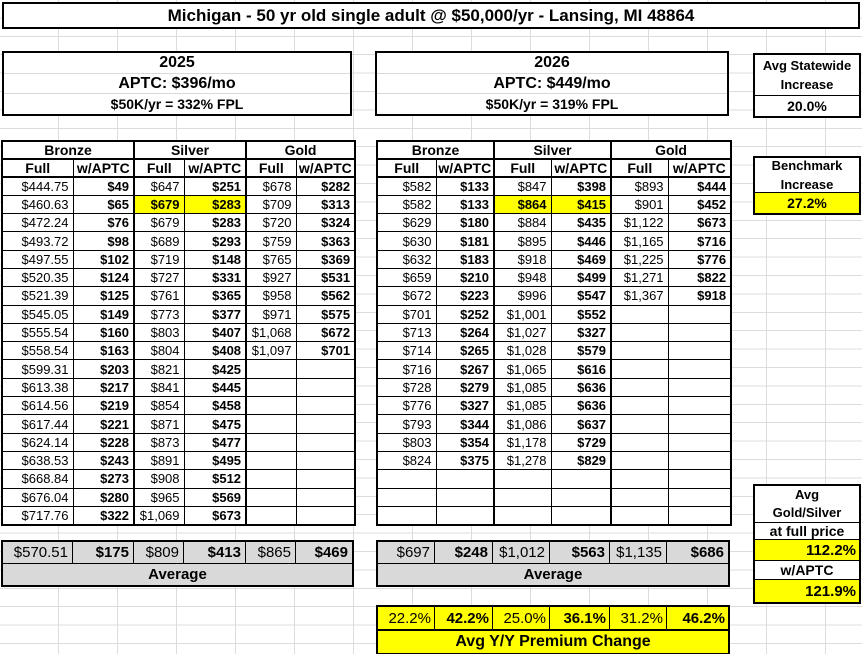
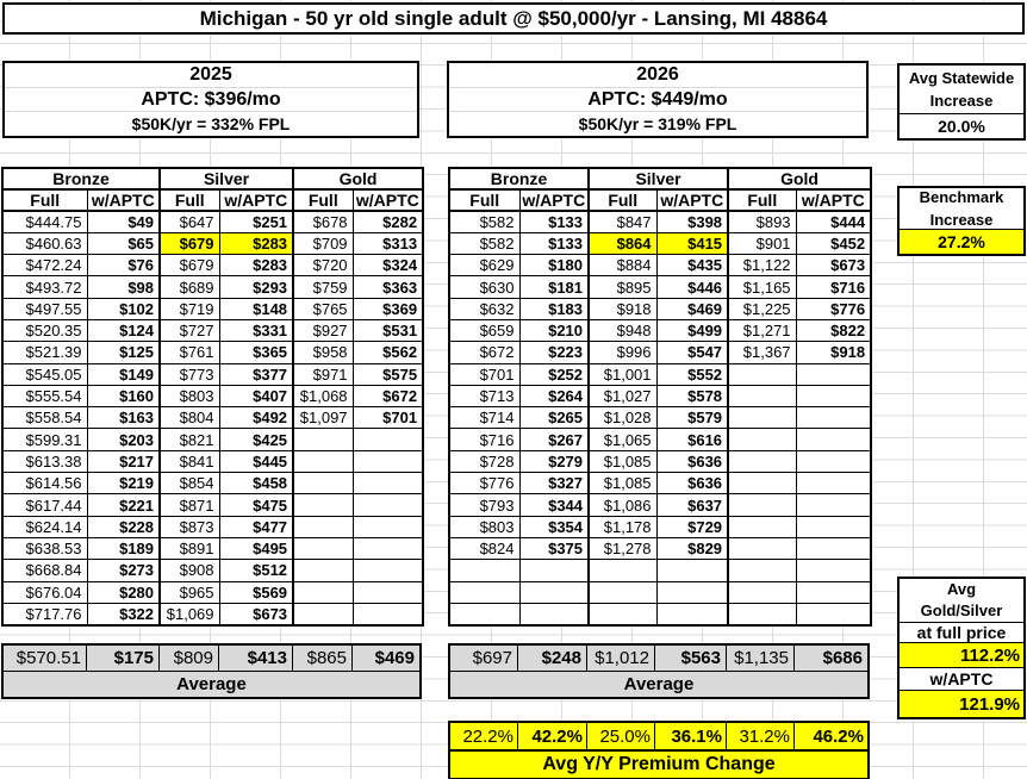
  Michigan - 50 yr old single adult @ $50,000/yr - Lansing, MI 48864
  2025
  APTC: $396/mo
  $50K/yr = 332% FPL
  2026
  APTC: $449/mo
  $50K/yr = 319% FPL
  Avg Statewide
  Increase
  20.0%
  Benchmark
  Increase
  27.2%
  Bronze	Silver	Gold
  Full	w/APTC	Full	w/APTC	Full	w/APTC
  $444.75	$49	$647	$251	$678	$282
  $460.63	$65	$679	$283	$709	$313
  $472.24	$76	$679	$283	$720	$324
  $493.72	$98	$689	$293	$759	$363
  $497.55	$102	$719	$148	$765	$369
  $520.35	$124	$727	$331	$927	$531
  $521.39	$125	$761	$365	$958	$562
  $545.05	$149	$773	$377	$971	$575
  $555.54	$160	$803	$407	$1,068	$672
- $558.54	$163	$804	$408	$1,097	$701
+ $558.54	$163	$804	$492	$1,097	$701
  $599.31	$203	$821	$425
  $613.38	$217	$841	$445
  $614.56	$219	$854	$458
  $617.44	$221	$871	$475
  $624.14	$228	$873	$477
- $638.53	$243	$891	$495
+ $638.53	$189	$891	$495
  $668.84	$273	$908	$512
  $676.04	$280	$965	$569
  $717.76	$322	$1,069	$673
  Bronze	Silver	Gold
  Full	w/APTC	Full	w/APTC	Full	w/APTC
  $582	$133	$847	$398	$893	$444
  $582	$133	$864	$415	$901	$452
  $629	$180	$884	$435	$1,122	$673
  $630	$181	$895	$446	$1,165	$716
  $632	$183	$918	$469	$1,225	$776
  $659	$210	$948	$499	$1,271	$822
  $672	$223	$996	$547	$1,367	$918
  $701	$252	$1,001	$552
- $713	$264	$1,027	$327
+ $713	$264	$1,027	$578
  $714	$265	$1,028	$579
  $716	$267	$1,065	$616
  $728	$279	$1,085	$636
  $776	$327	$1,085	$636
  $793	$344	$1,086	$637
  $803	$354	$1,178	$729
  $824	$375	$1,278	$829
  $570.51
  $175
  $809
  $413
  $865
  $469
  Average
  $697
  $248
  $1,012
  $563
  $1,135
  $686
  Average
  Avg
  Gold/Silver
  at full price
  112.2%
  w/APTC
  121.9%
  22.2%
  42.2%
  25.0%
  36.1%
  31.2%
  46.2%
  Avg Y/Y Premium Change
